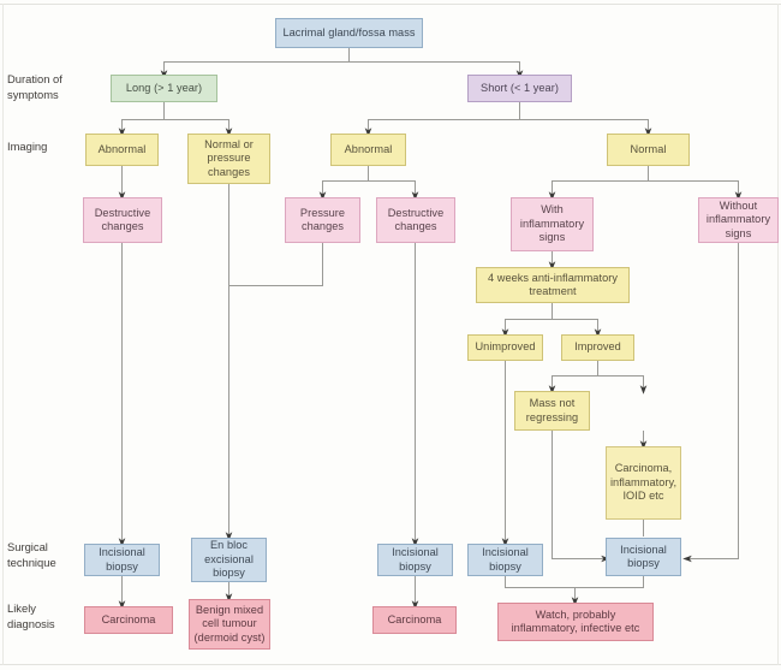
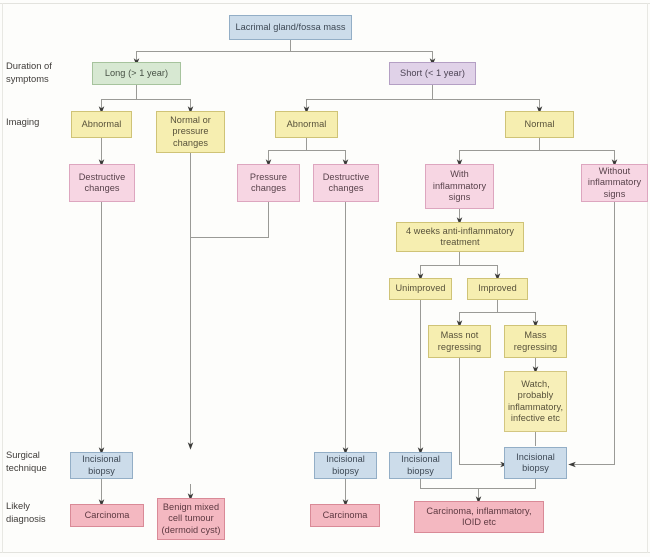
  Duration of
  symptoms
  Imaging
  Surgical
  technique
  Likely
  diagnosis
  Lacrimal gland/fossa mass
  Long (> 1 year)
  Short (< 1 year)
  Abnormal
  Normal or pressure changes
  Abnormal
  Normal
  Destructive changes
  Pressure changes
  Destructive changes
  With inflammatory signs
  Without inflammatory signs
  4 weeks anti-inflammatory treatment
  Unimproved
  Improved
  Mass not regressing
+ Mass regressing
- Carcinoma, inflammatory, IOID etc
+ Watch, probably inflammatory, infective etc
  Incisional biopsy
- En bloc excisional biopsy
  Incisional biopsy
  Incisional biopsy
  Incisional biopsy
  Carcinoma
  Benign mixed cell tumour (dermoid cyst)
  Carcinoma
- Watch, probably inflammatory, infective etc
+ Carcinoma, inflammatory, IOID etc
